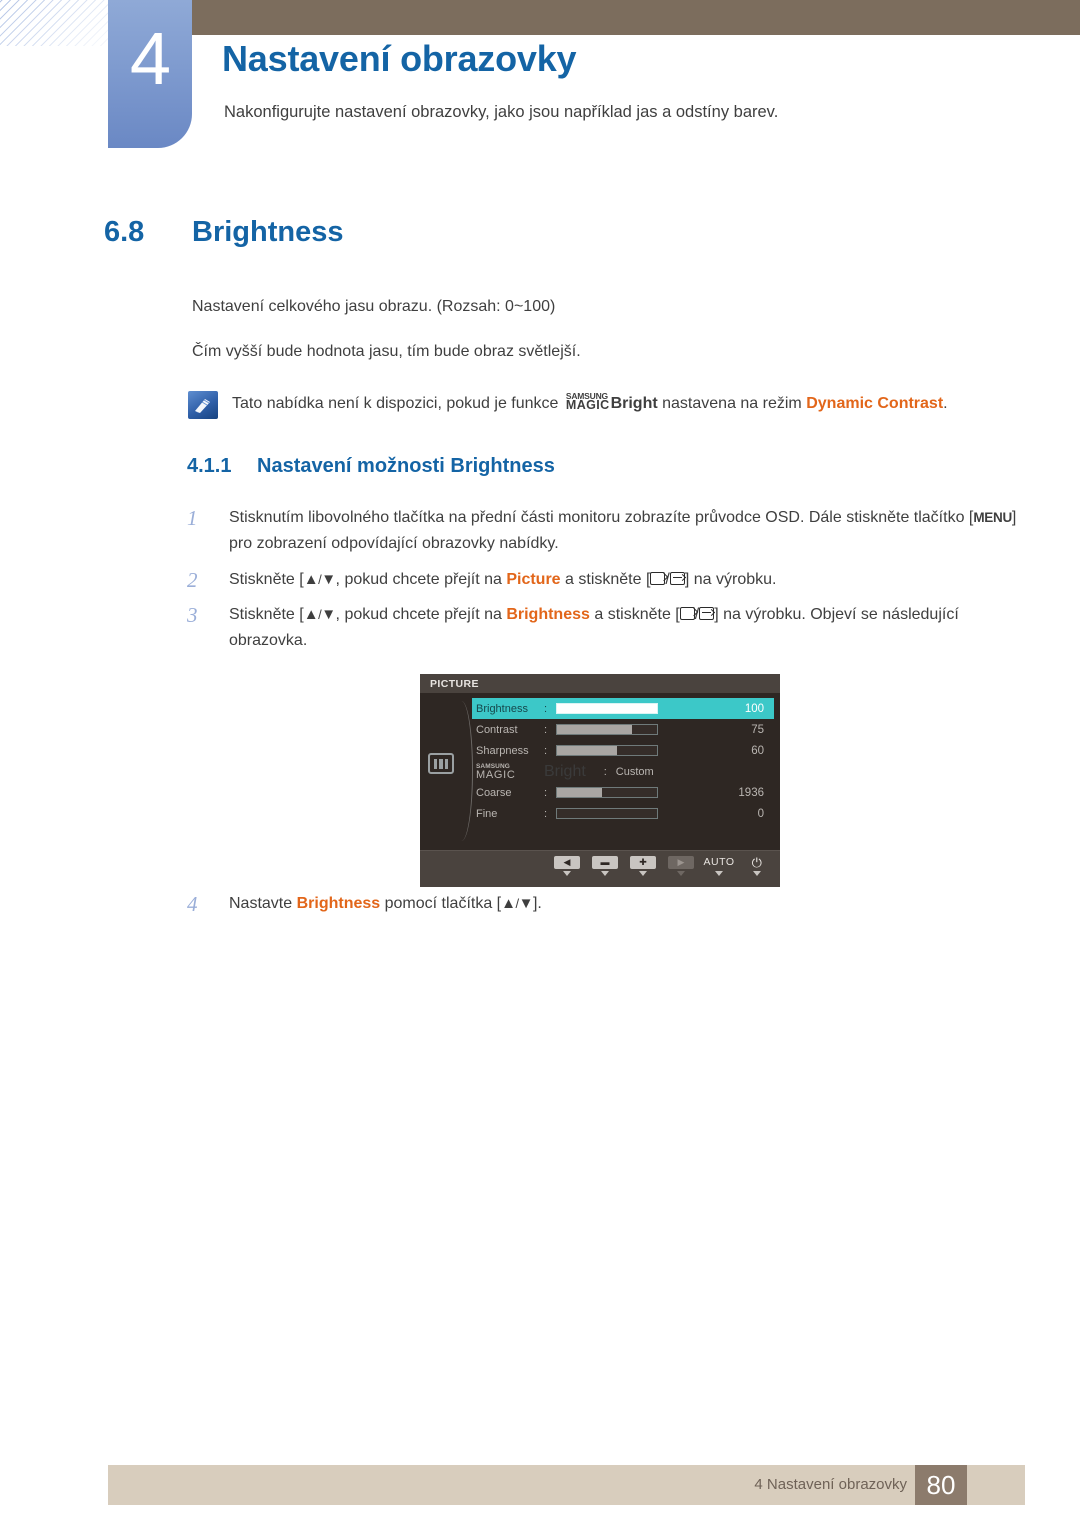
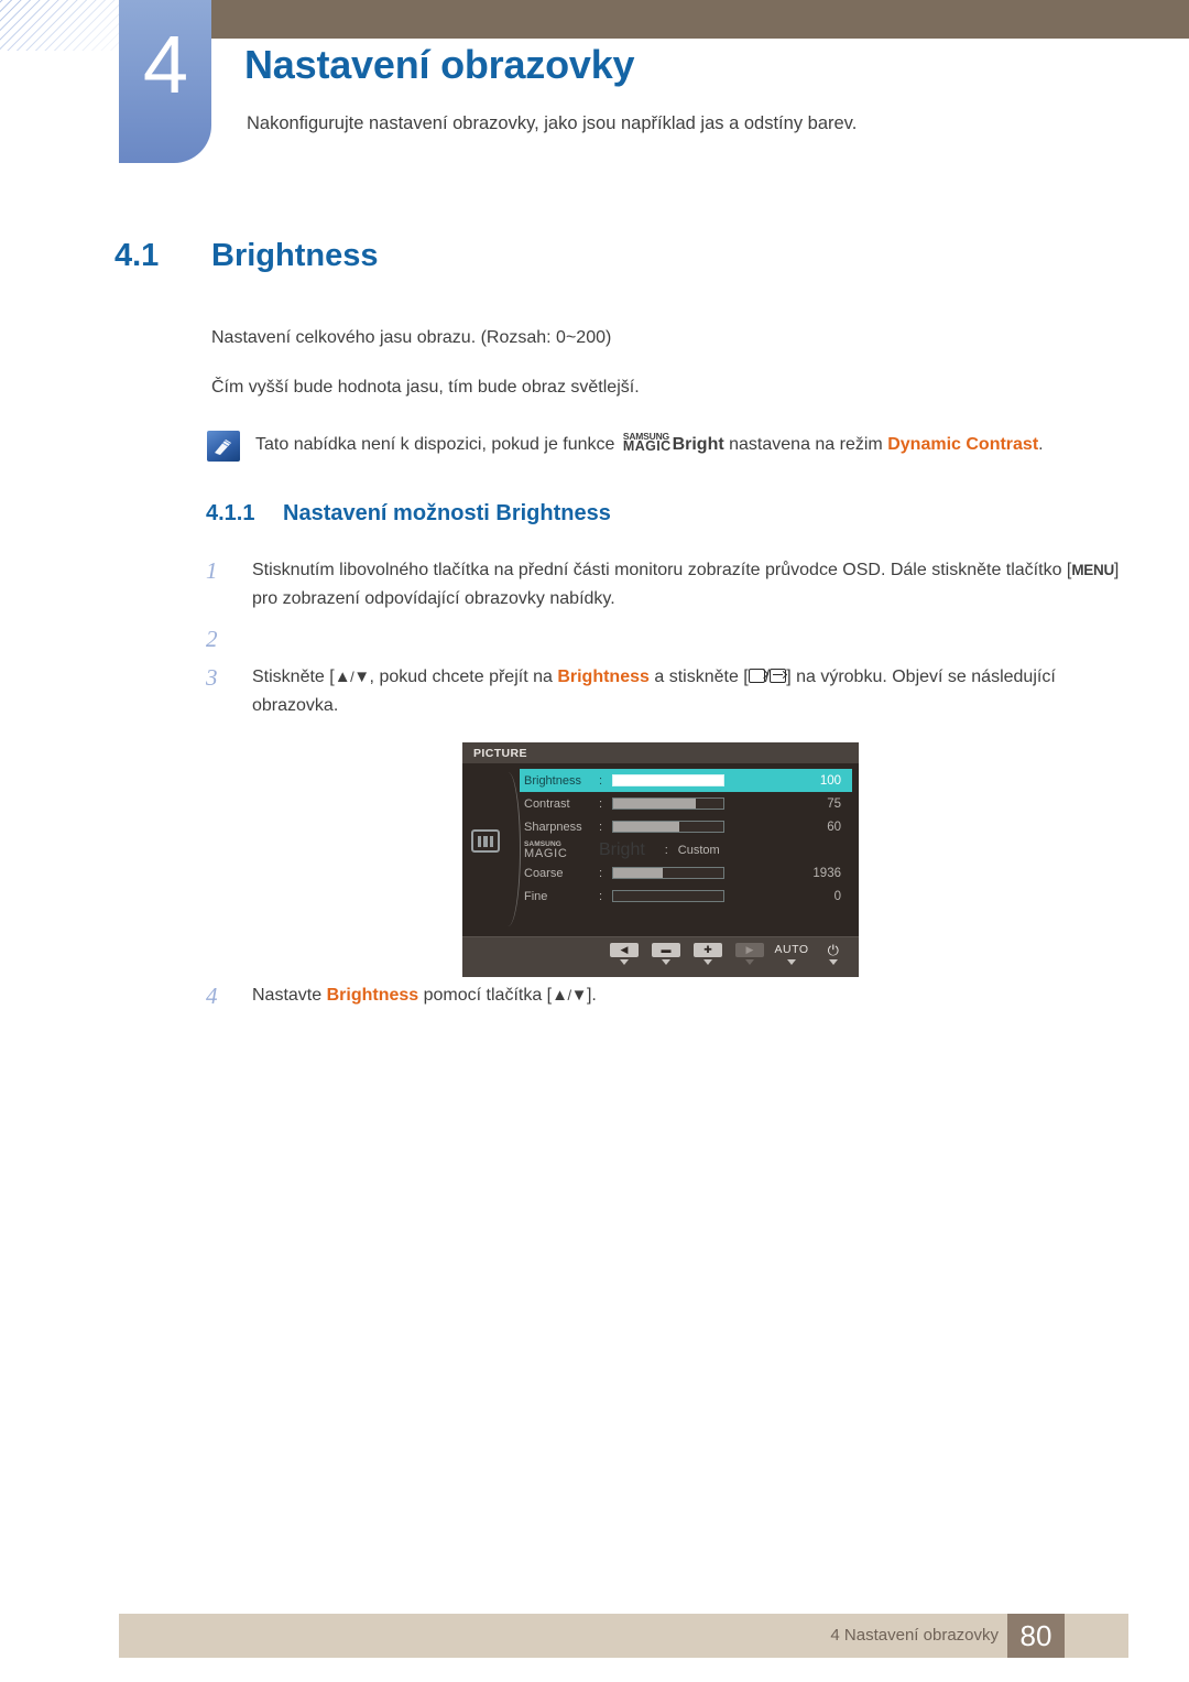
  4
  Nastavení obrazovky
  Nakonfigurujte nastavení obrazovky, jako jsou například jas a odstíny barev.
- 6.8 Brightness
+ 4.1 Brightness
- Nastavení celkového jasu obrazu. (Rozsah: 0~100)
+ Nastavení celkového jasu obrazu. (Rozsah: 0~200)
  Čím vyšší bude hodnota jasu, tím bude obraz světlejší.
  Tato nabídka není k dispozici, pokud je funkce
  SAMSUNG
  MAGIC
  Bright nastavena na režim Dynamic Contrast.
  4.1.1 Nastavení možnosti Brightness
  1
  Stisknutím libovolného tlačítka na přední části monitoru zobrazíte průvodce OSD. Dále stiskněte tlačítko [MENU] pro zobrazení odpovídající obrazovky nabídky.
  2
- Stiskněte [▲/▼, pokud chcete přejít na Picture a stiskněte [ / ] na výrobku.
  3
  Stiskněte [▲/▼, pokud chcete přejít na Brightness a stiskněte [ / ] na výrobku. Objeví se následující obrazovka.
  PICTURE
  Brightness
  :
  100
  Contrast
  :
  75
  Sharpness
  :
  60
  MAGIC
  :
  Custom
  Coarse
  :
  1936
  Fine
  :
  0
  ◀
  ▬
  ✚
  ▶
  AUTO
  ⏻
  4
  Nastavte Brightness pomocí tlačítka [▲/▼].
  4 Nastavení obrazovky
  80
